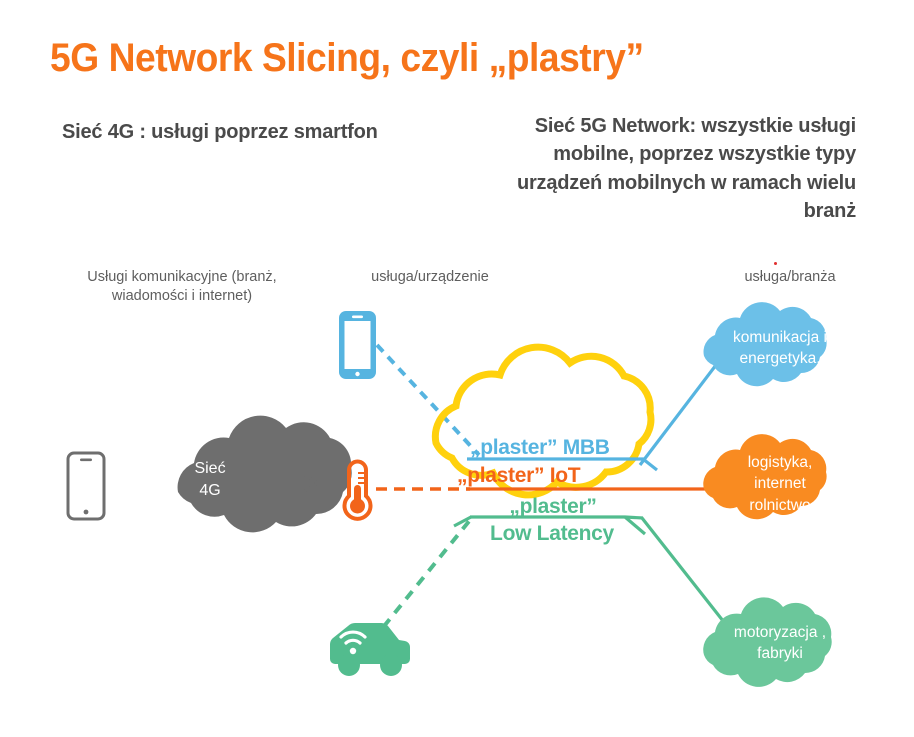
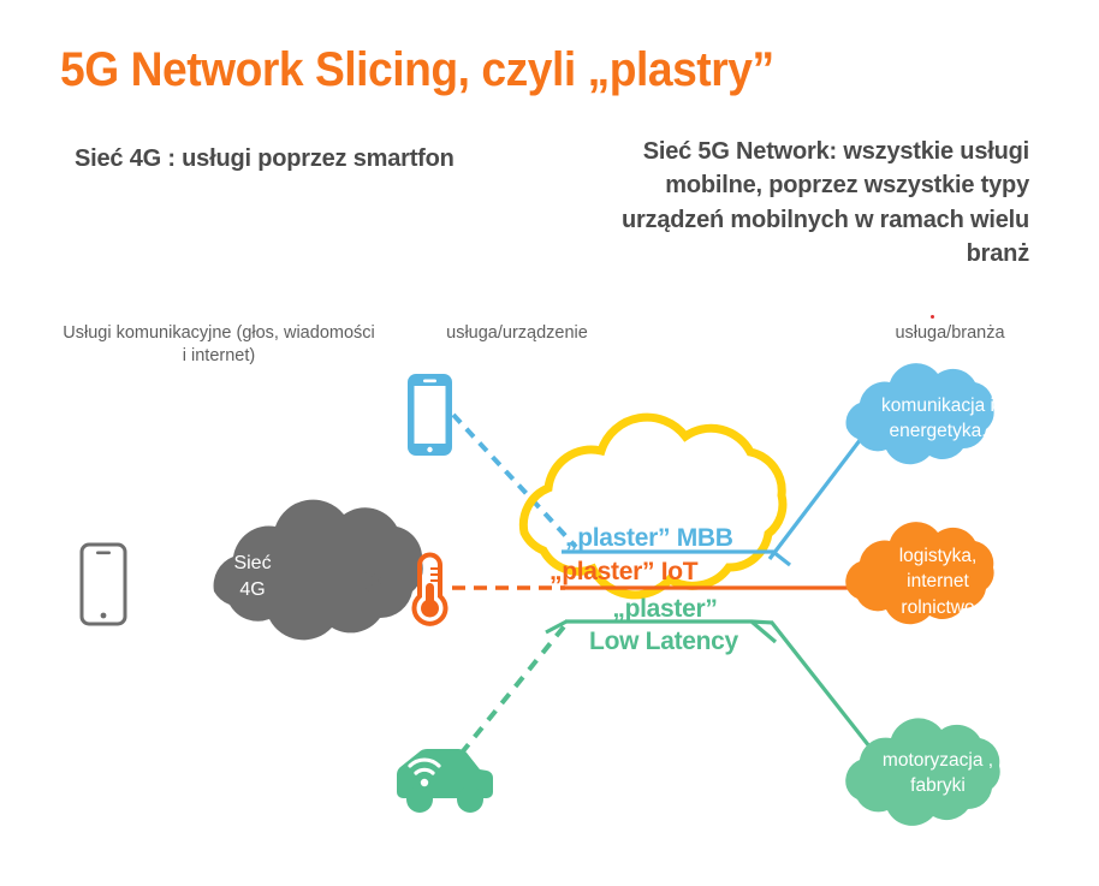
  5G Network Slicing, czyli „plastry”
  Sieć 4G : usługi poprzez smartfon
  Sieć 5G Network: wszystkie usługi mobilne, poprzez wszystkie typy urządzeń mobilnych w ramach wielu branż
- Usługi komunikacyjne (branż, wiadomości i internet)
+ Usługi komunikacyjne (głos, wiadomości i internet)
  usługa/urządzenie
  usługa/branża
  Sieć
  4G
  „plaster” MBB
  „plaster” IoT
  „plaster”
  Low Latency
  komunikacja i
  energetyka,
  logistyka,
  internet
  rolnictwo
  motoryzacja ,
  fabryki
